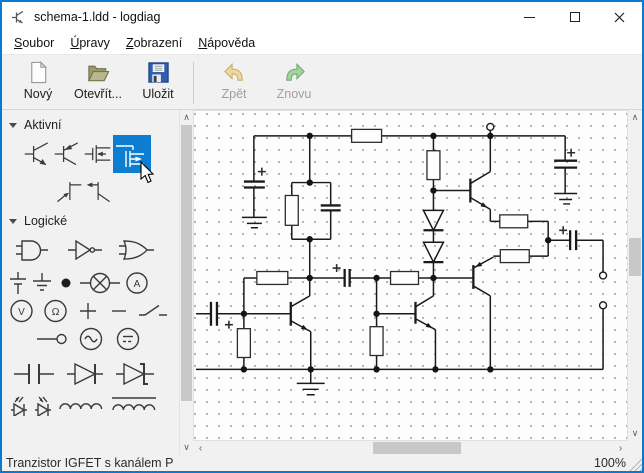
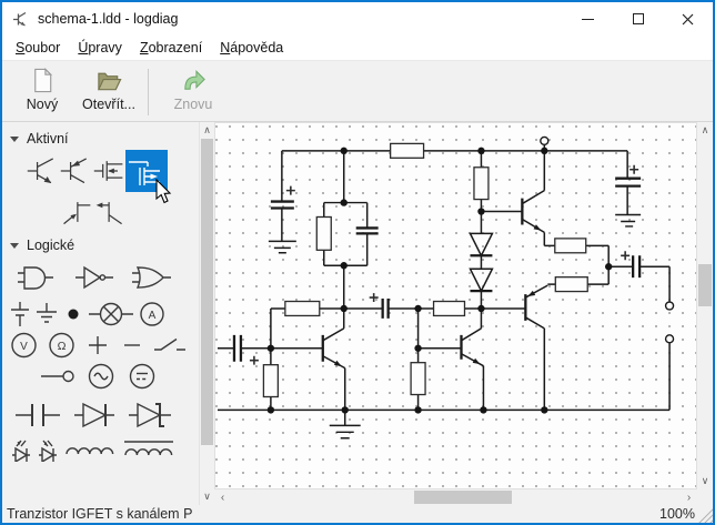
  schema-1.ldd - logdiag
  Soubor
  Úpravy
  Zobrazení
  Nápověda
  Nový
  Otevřít...
- Uložit
- Zpět
  Znovu
  Aktivní
  Logické
  A
  V
  Ω
  ∧
  ∨
  ∧
  ∨
  ‹
  ›
  Tranzistor IGFET s kanálem P
  100%
